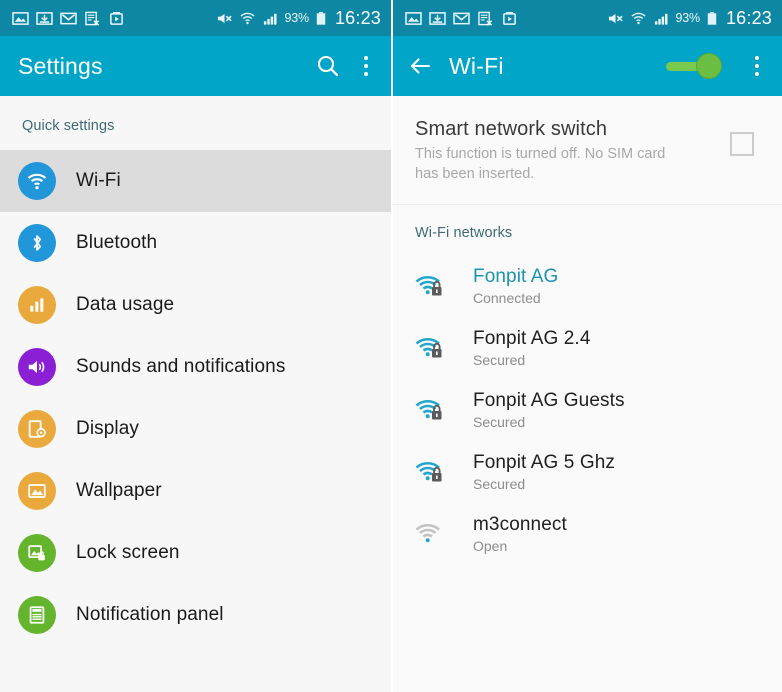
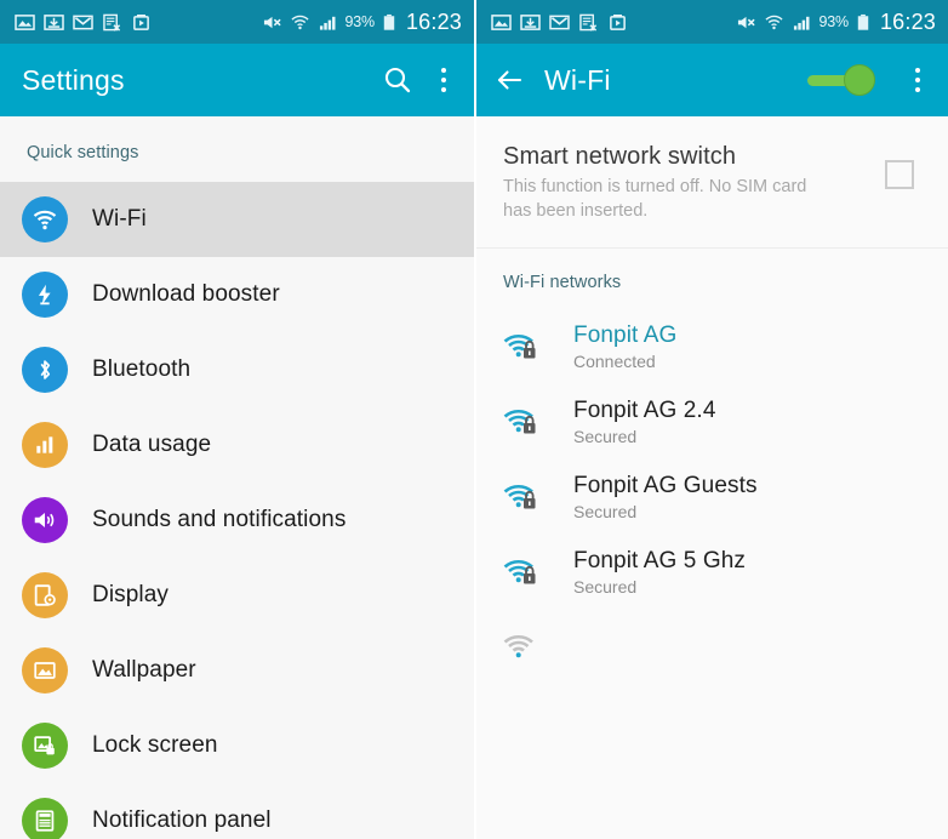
  93%
  16:23
  Settings
  Quick settings
  Wi-Fi
+ Download booster
  Bluetooth
  Data usage
  Sounds and notifications
  Display
  Wallpaper
  Lock screen
  Notification panel
  93%
  16:23
  Wi-Fi
  Smart network switch
  This function is turned off. No SIM card has been inserted.
  Wi-Fi networks
  Fonpit AG
  Connected
  Fonpit AG 2.4
  Secured
  Fonpit AG Guests
  Secured
  Fonpit AG 5 Ghz
  Secured
- m3connect
- Open
